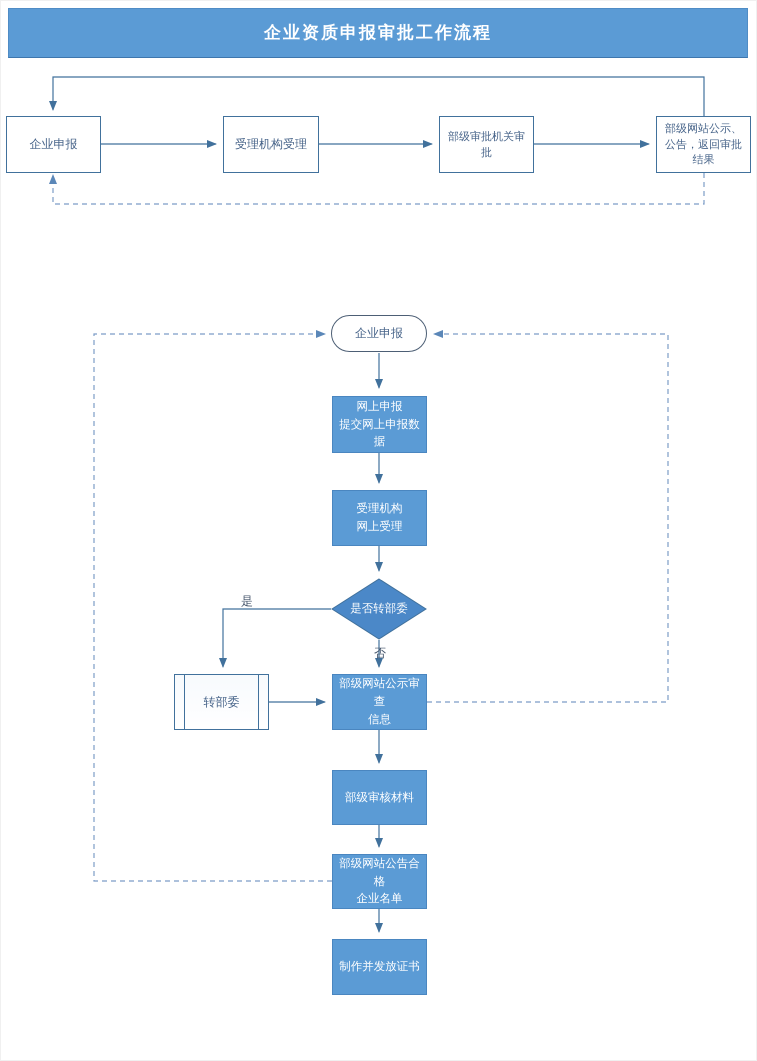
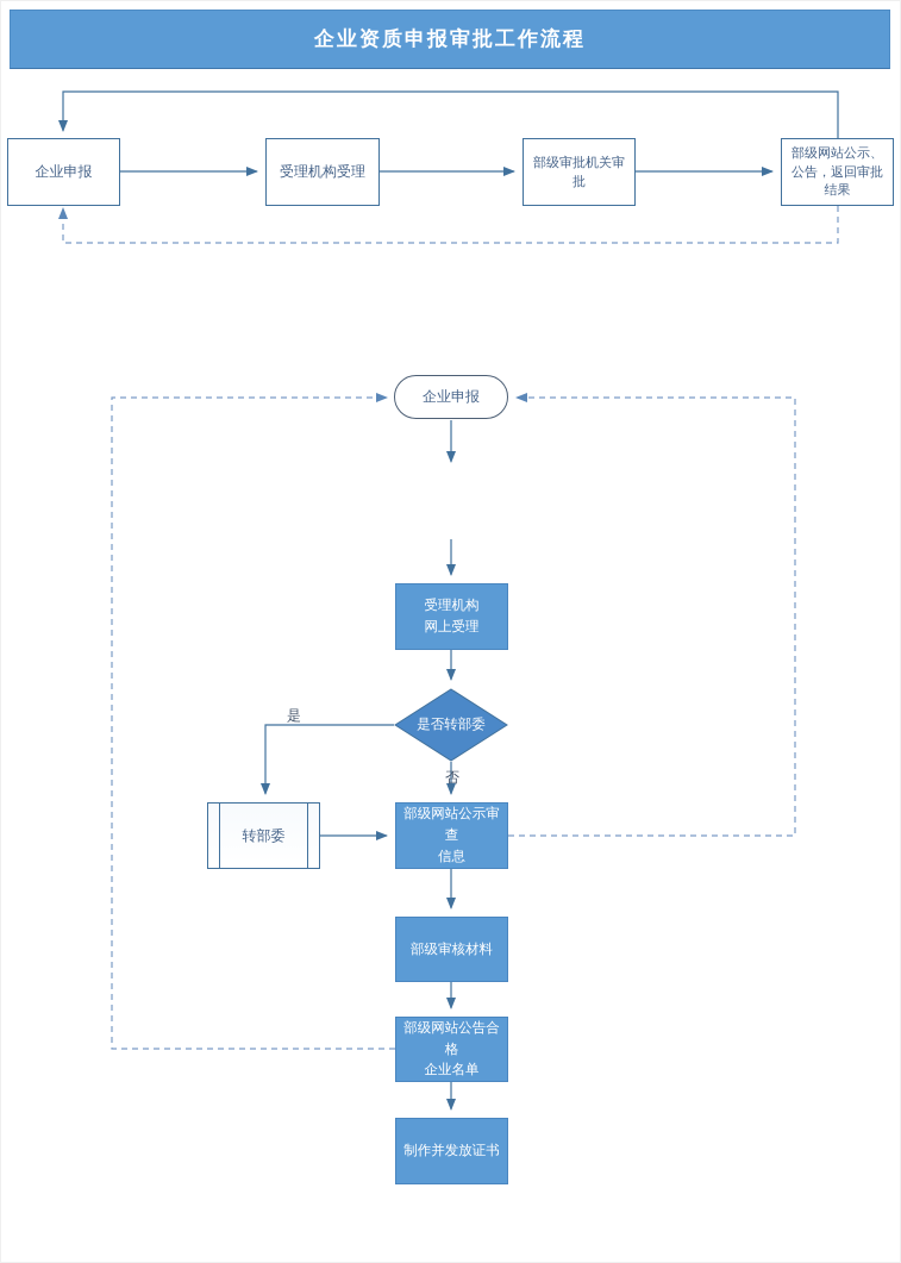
  企业资质申报审批工作流程
  企业申报
  受理机构受理
  部级审批机关审批
  部级网站公示、公告，返回审批结果
  企业申报
- 网上申报
- 提交网上申报数据
  受理机构
  网上受理
  是否转部委
  是
  否
  转部委
  部级网站公示审查
  信息
  部级审核材料
  部级网站公告合格
  企业名单
  制作并发放证书
